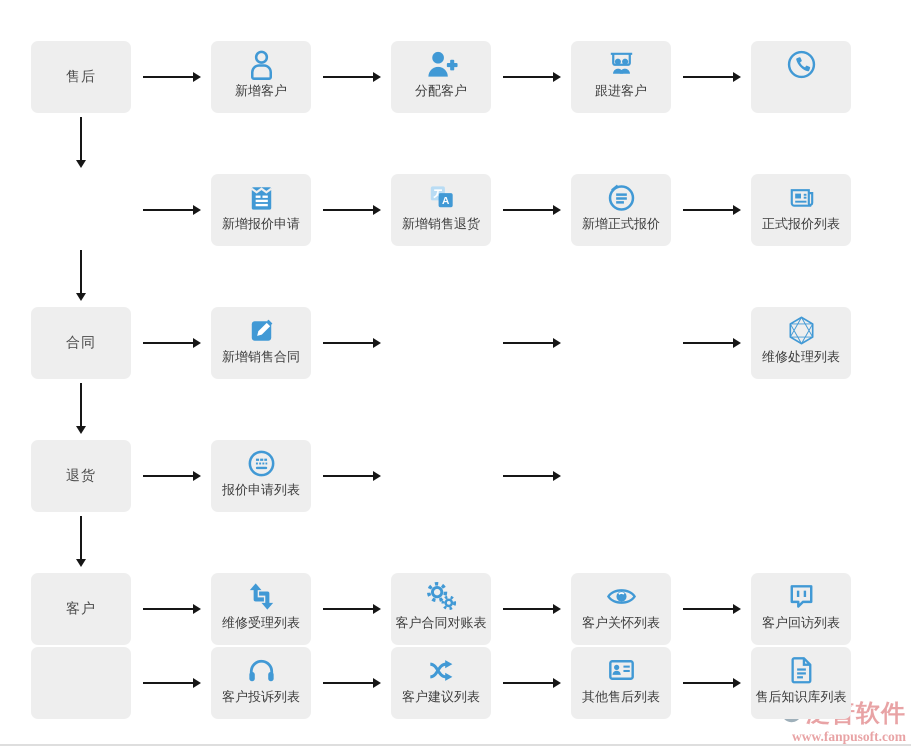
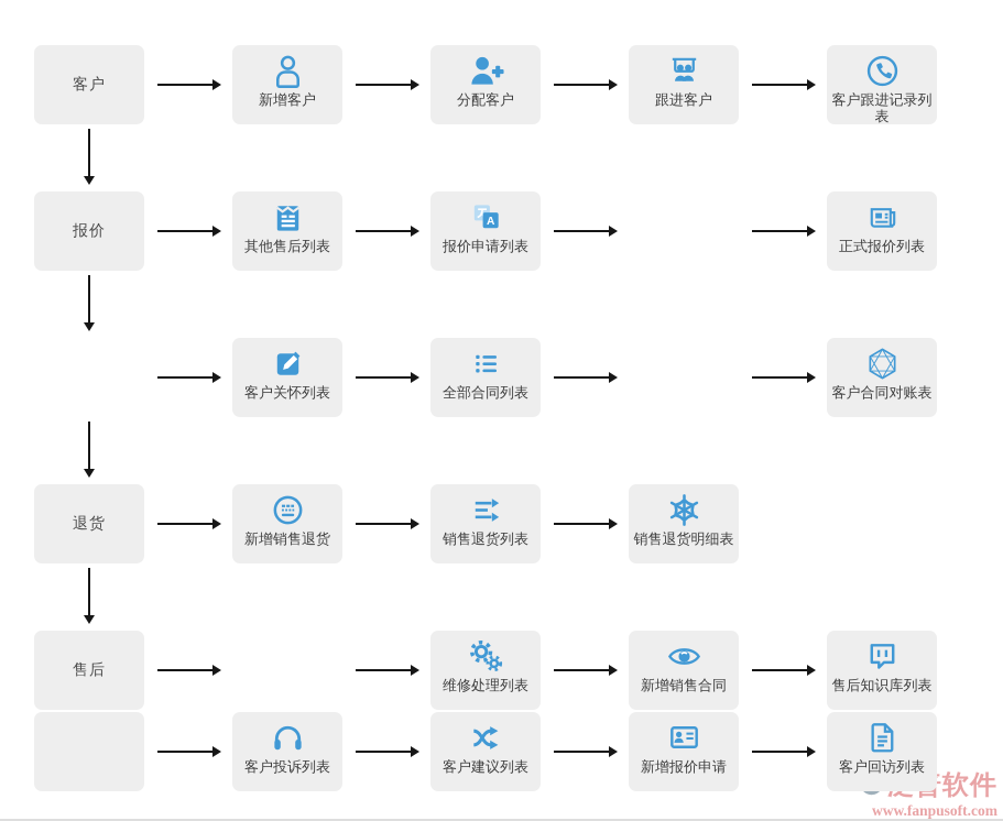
  www.fanpusoft.com
- 售后
+ 客户
  新增客户
  分配客户
  跟进客户
+ 客户跟进记录列表
+ 报价
- 新增报价申请
+ 其他售后列表
  A
- 新增销售退货
+ 报价申请列表
- 新增正式报价
  正式报价列表
- 合同
- 新增销售合同
+ 客户关怀列表
+ 全部合同列表
- 维修处理列表
+ 客户合同对账表
  退货
- 报价申请列表
+ 新增销售退货
+ 销售退货列表
+ 销售退货明细表
- 客户
+ 售后
- 维修受理列表
- 客户合同对账表
+ 维修处理列表
- 客户关怀列表
+ 新增销售合同
- 客户回访列表
+ 售后知识库列表
  客户投诉列表
  客户建议列表
- 其他售后列表
+ 新增报价申请
- 售后知识库列表
+ 客户回访列表
